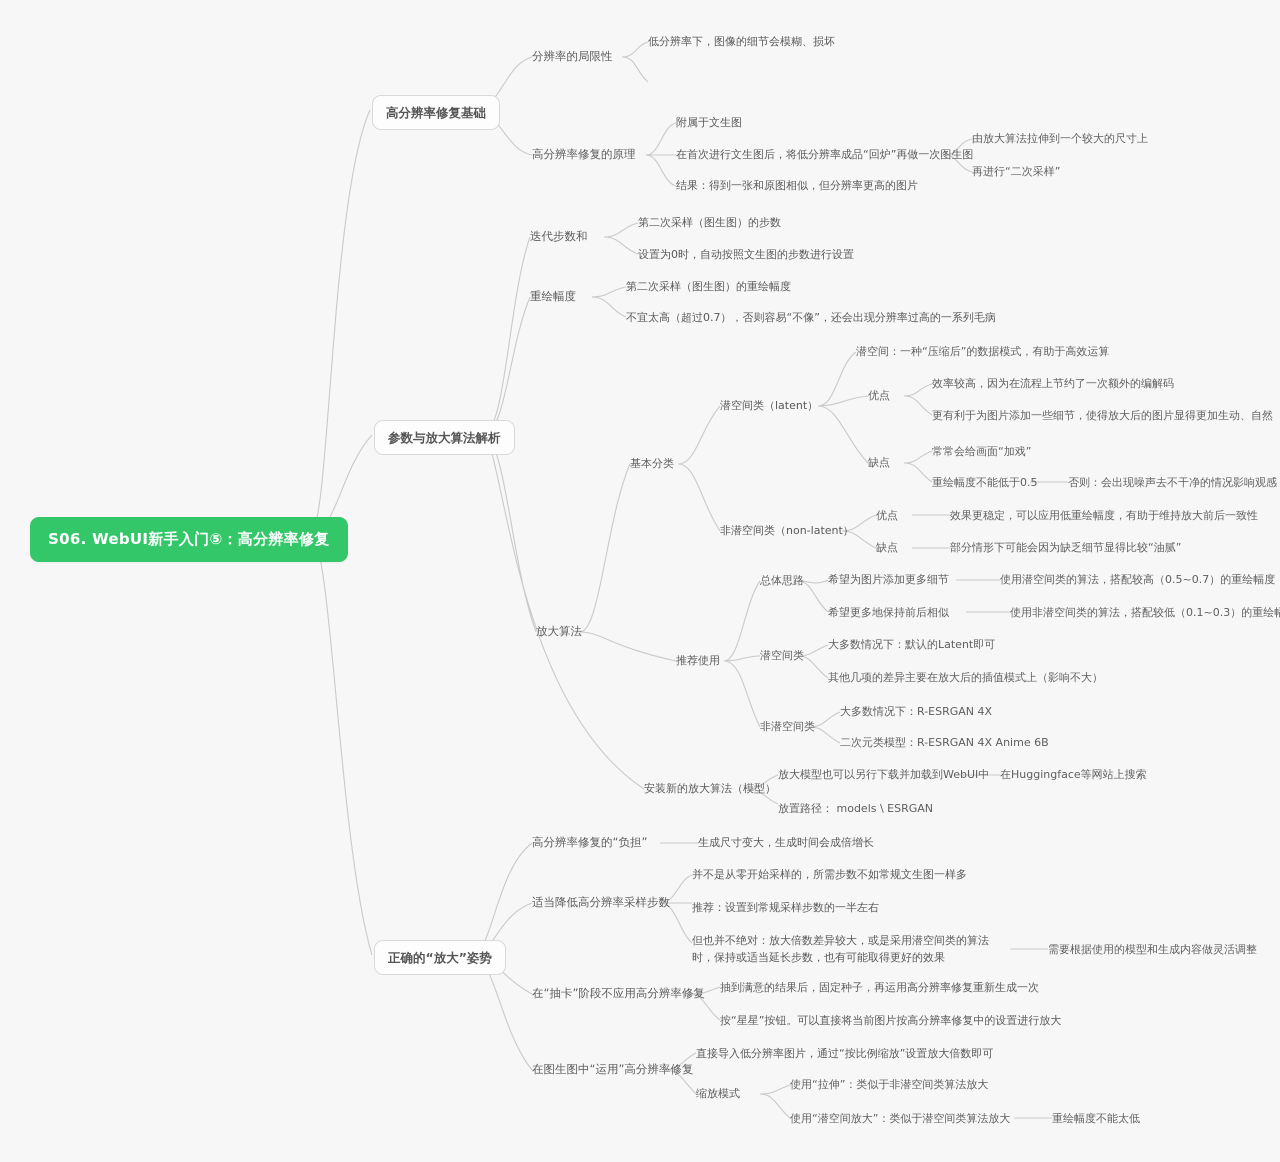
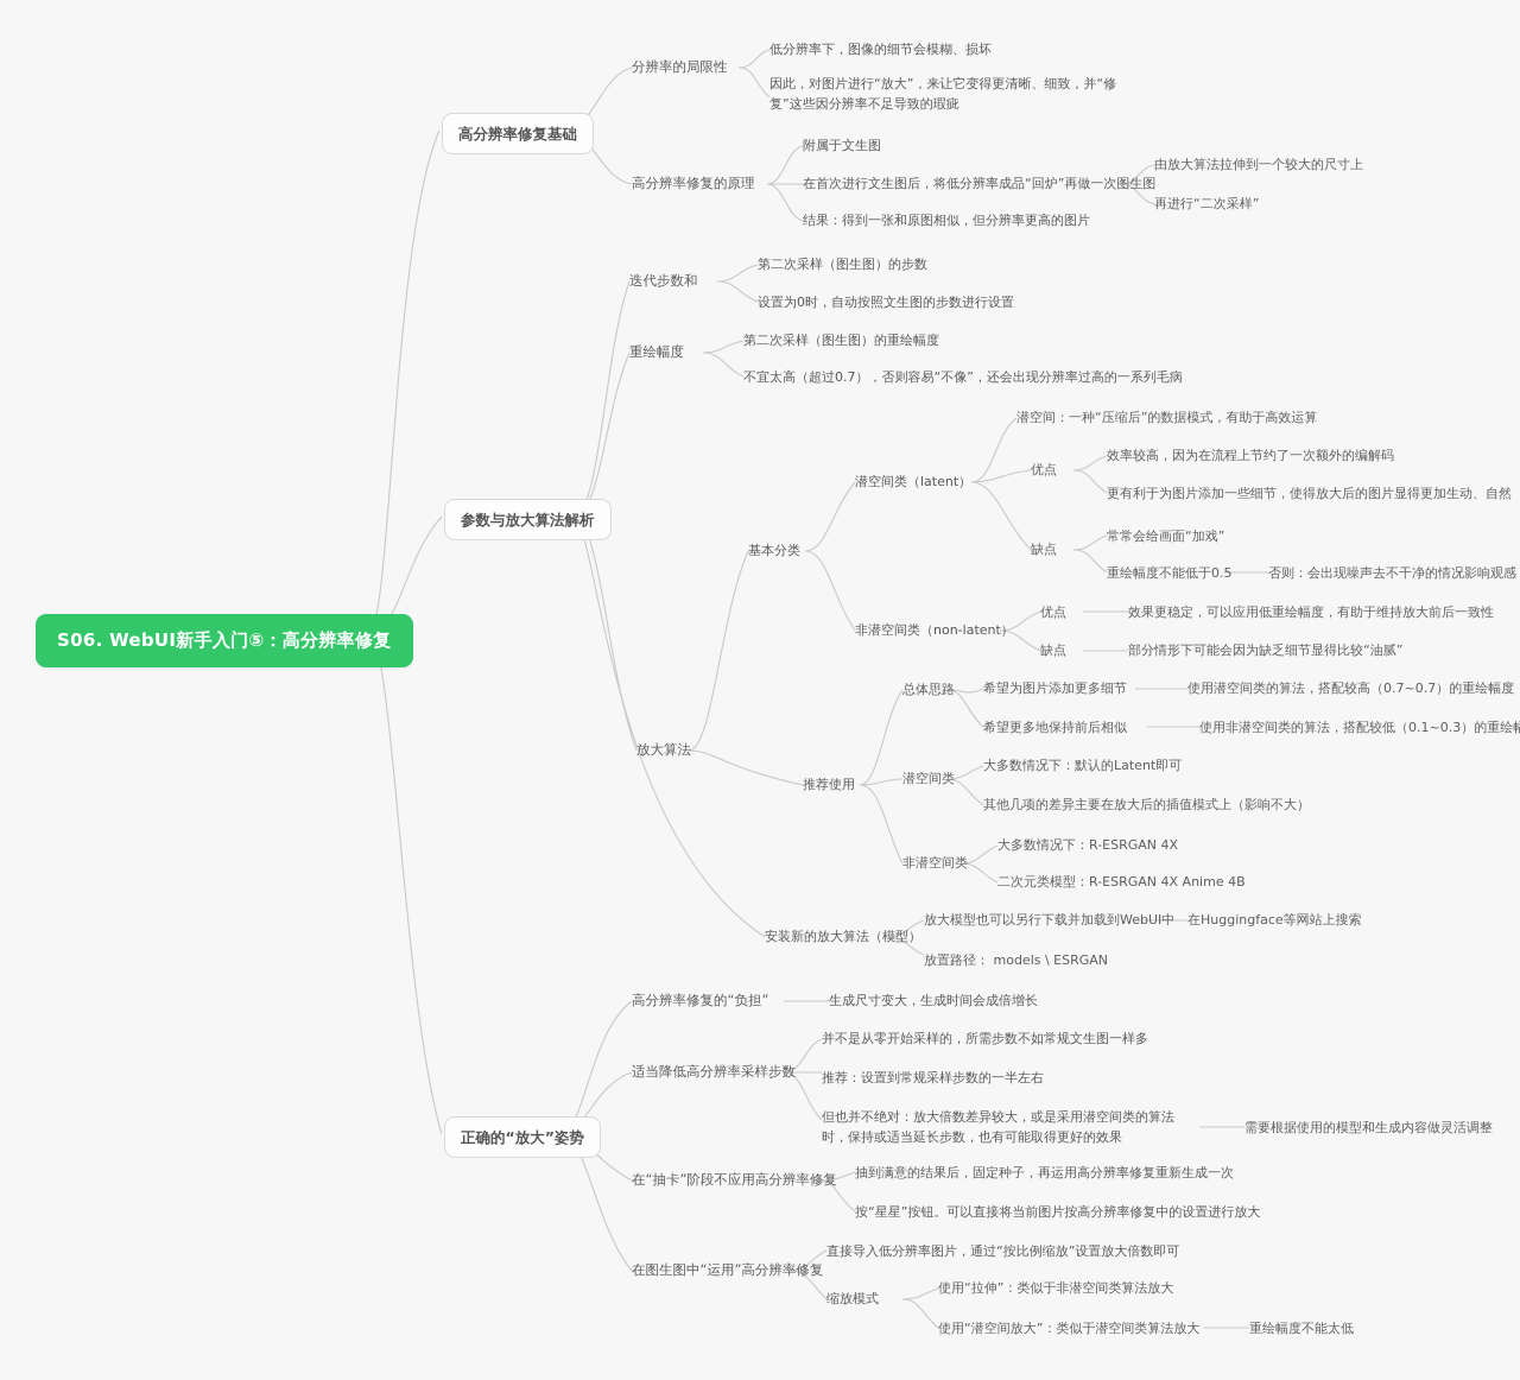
  S06. WebUI新手入门⑤：高分辨率修复
  高分辨率修复基础
  分辨率的局限性
  低分辨率下，图像的细节会模糊、损坏
+ 因此，对图片进行“放大”，来让它变得更清晰、细致，并“修复”这些因分辨率不足导致的瑕疵
  高分辨率修复的原理
  附属于文生图
  在首次进行文生图后，将低分辨率成品“回炉”再做一次图生图
  由放大算法拉伸到一个较大的尺寸上
  再进行“二次采样”
  结果：得到一张和原图相似，但分辨率更高的图片
  参数与放大算法解析
  迭代步数和
  第二次采样（图生图）的步数
  设置为0时，自动按照文生图的步数进行设置
  重绘幅度
  第二次采样（图生图）的重绘幅度
  不宜太高（超过0.7），否则容易“不像”，还会出现分辨率过高的一系列毛病
  放大算法
  基本分类
  潜空间类（latent）
  潜空间：一种“压缩后”的数据模式，有助于高效运算
  优点
  效率较高，因为在流程上节约了一次额外的编解码
  更有利于为图片添加一些细节，使得放大后的图片显得更加生动、自然
  缺点
  常常会给画面“加戏”
  重绘幅度不能低于0.5
  否则：会出现噪声去不干净的情况影响观感
  非潜空间类（non-latent）
  优点
  效果更稳定，可以应用低重绘幅度，有助于维持放大前后一致性
  缺点
  部分情形下可能会因为缺乏细节显得比较“油腻”
  推荐使用
  总体思路
  希望为图片添加更多细节
- 使用潜空间类的算法，搭配较高（0.5~0.7）的重绘幅度
+ 使用潜空间类的算法，搭配较高（0.7~0.7）的重绘幅度
  希望更多地保持前后相似
  使用非潜空间类的算法，搭配较低（0.1~0.3）的重绘
  潜空间类
  大多数情况下：默认的Latent即可
  其他几项的差异主要在放大后的插值模式上（影响不大）
  非潜空间类
  大多数情况下：R-ESRGAN 4X
- 二次元类模型：R-ESRGAN 4X Anime 6B
+ 二次元类模型：R-ESRGAN 4X Anime 4B
  安装新的放大算法（模型）
  放大模型也可以另行下载并加载到WebUI中
  在Huggingface等网站上搜索
  放置路径： models \ ESRGAN
  正确的“放大”姿势
  高分辨率修复的“负担”
  生成尺寸变大，生成时间会成倍增长
  适当降低高分辨率采样步数
  并不是从零开始采样的，所需步数不如常规文生图一样多
  推荐：设置到常规采样步数的一半左右
  但也并不绝对：放大倍数差异较大，或是采用潜空间类的算法时，保持或适当延长步数，也有可能取得更好的效果
  需要根据使用的模型和生成内容做灵活调整
  在“抽卡”阶段不应用高分辨率修复
  抽到满意的结果后，固定种子，再运用高分辨率修复重新生成一次
  按“星星”按钮。可以直接将当前图片按高分辨率修复中的设置进行放大
  在图生图中“运用”高分辨率修复
  直接导入低分辨率图片，通过“按比例缩放”设置放大倍数即可
  缩放模式
  使用“拉伸”：类似于非潜空间类算法放大
  使用“潜空间放大”：类似于潜空间类算法放大
  重绘幅度不能太低
